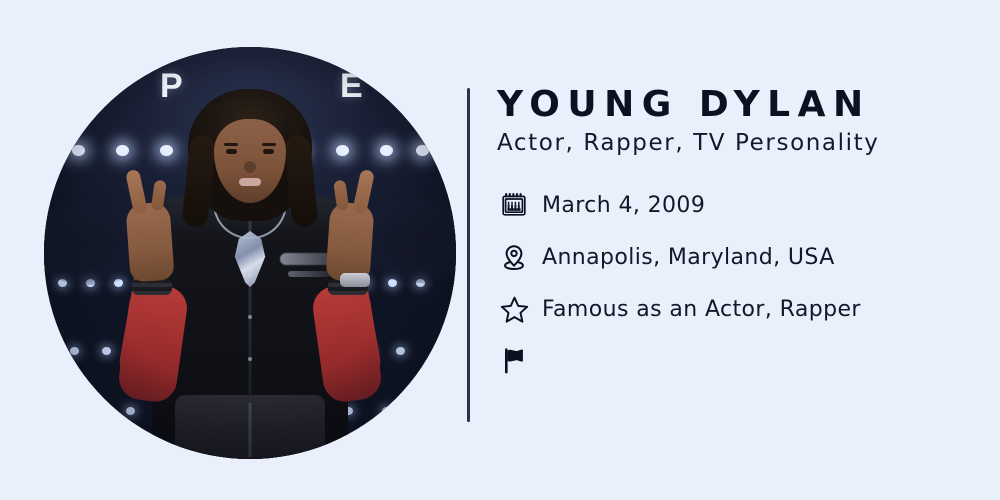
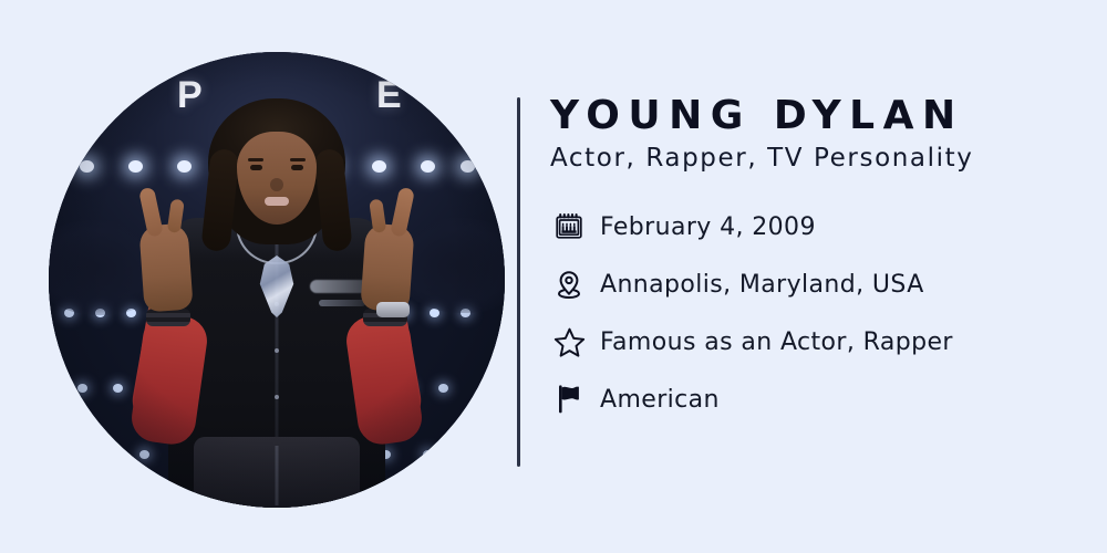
  YOUNG DYLAN
  Actor, Rapper, TV Personality
- March 4, 2009
+ February 4, 2009
  Annapolis, Maryland, USA
  Famous as an Actor, Rapper
+ American
